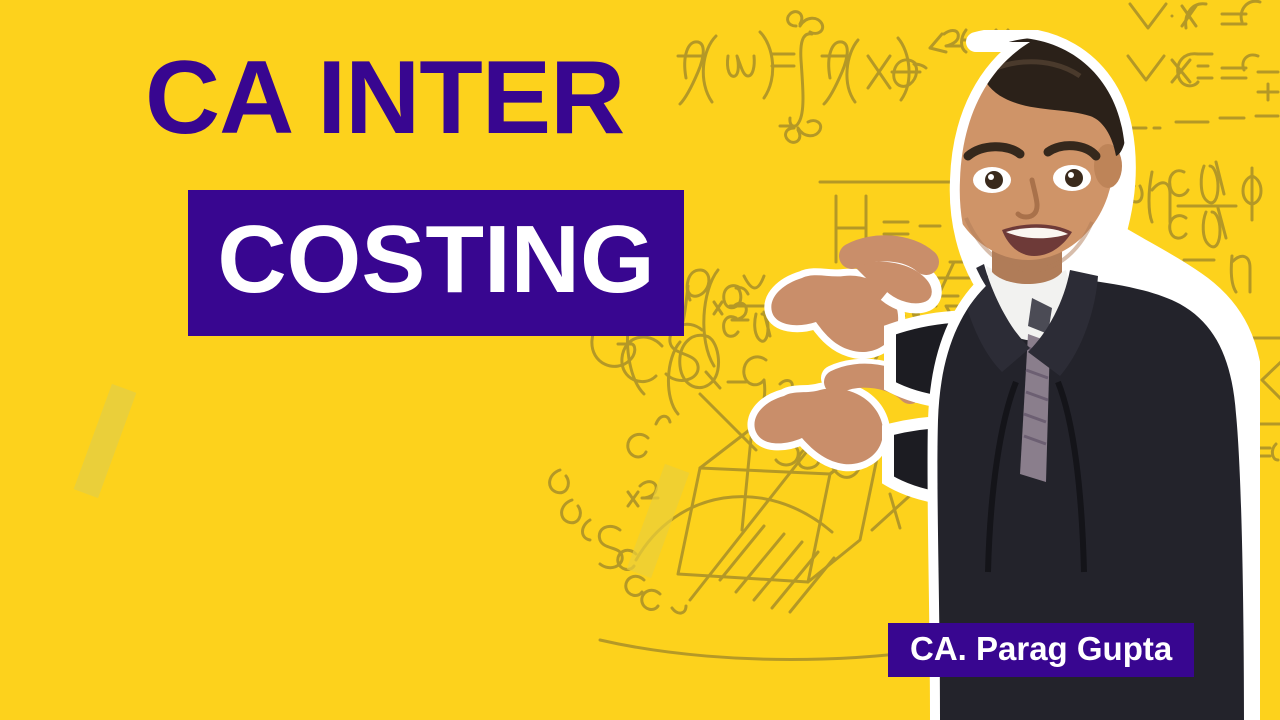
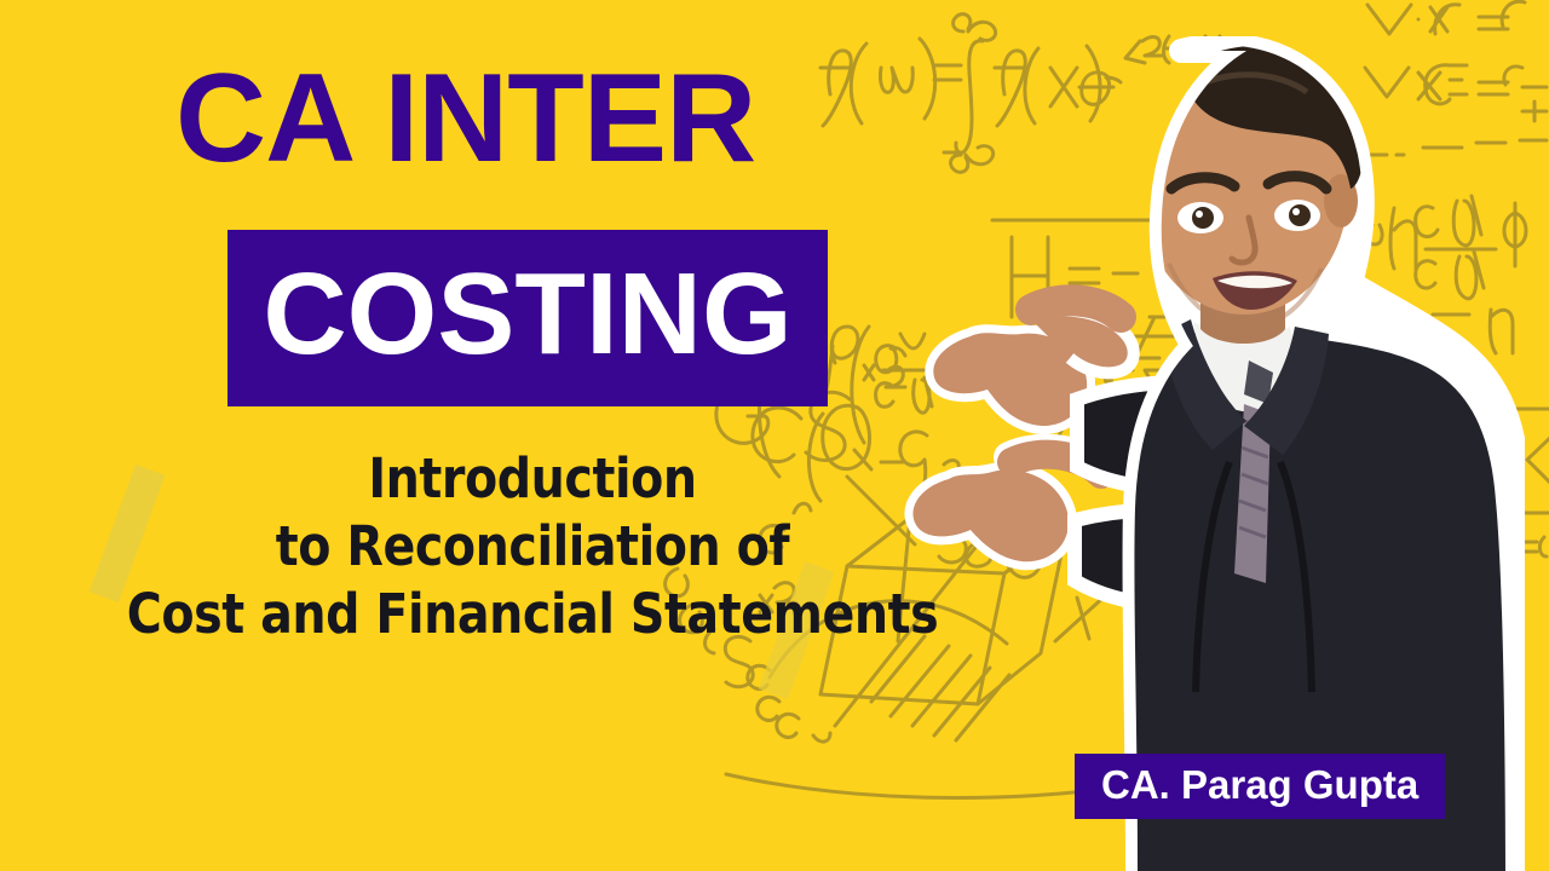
  CA INTER
  COSTING
+ Introduction
+ to Reconciliation of
+ Cost and Financial Statements
  CA. Parag Gupta
